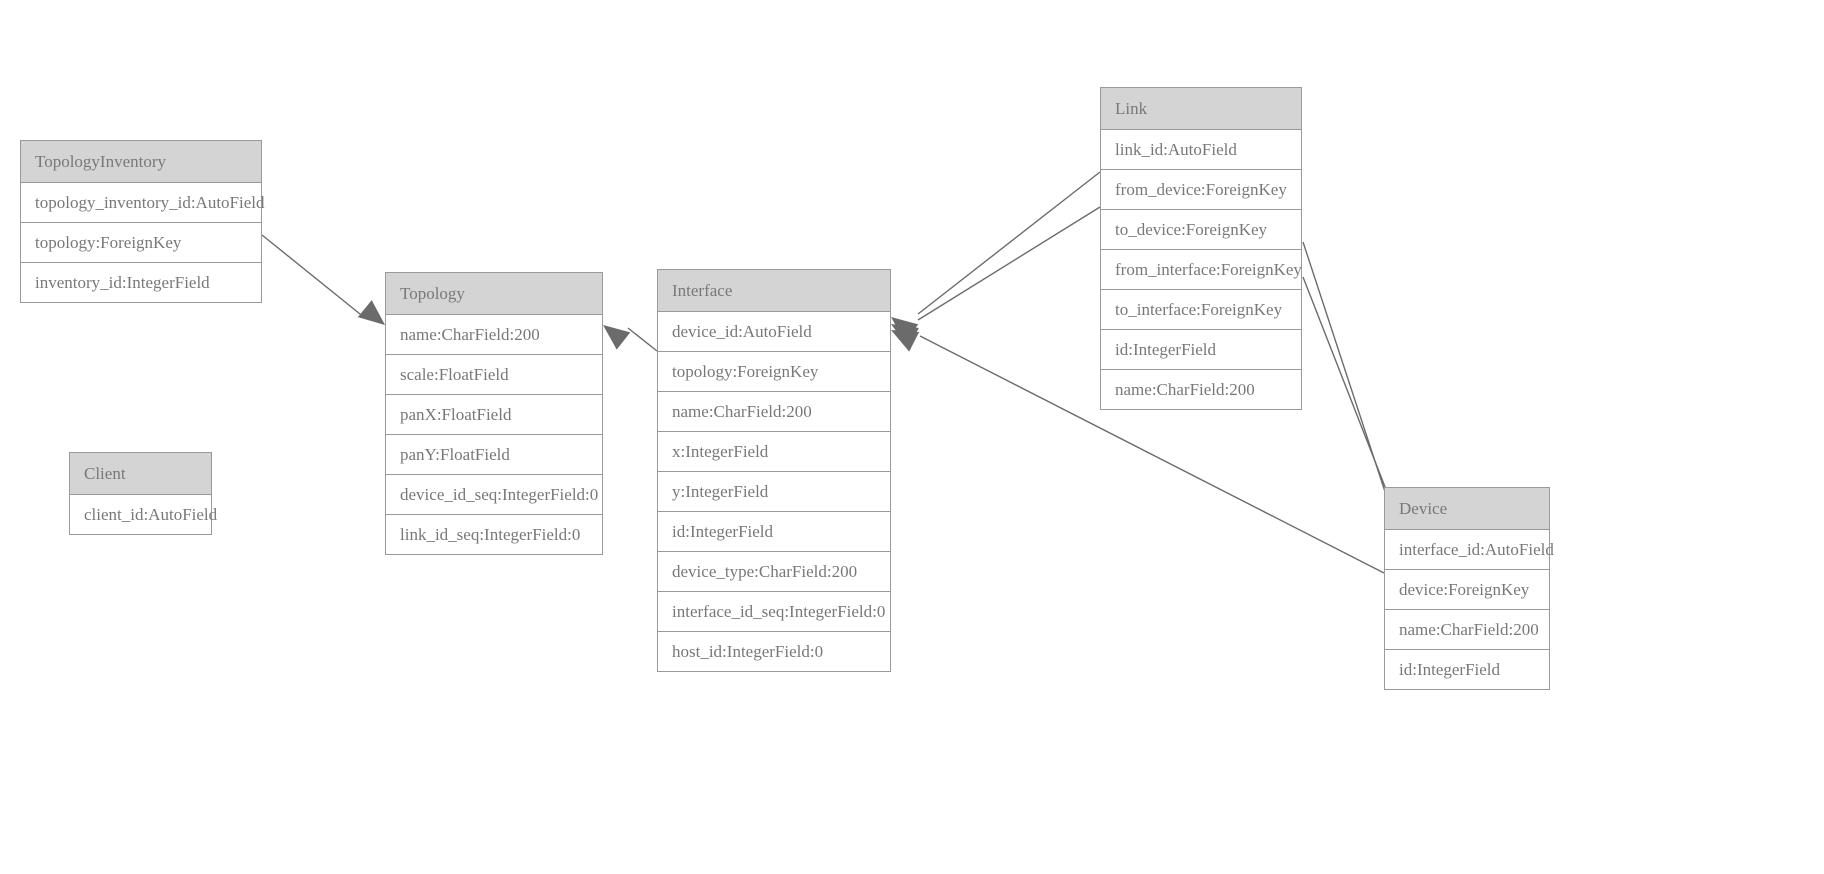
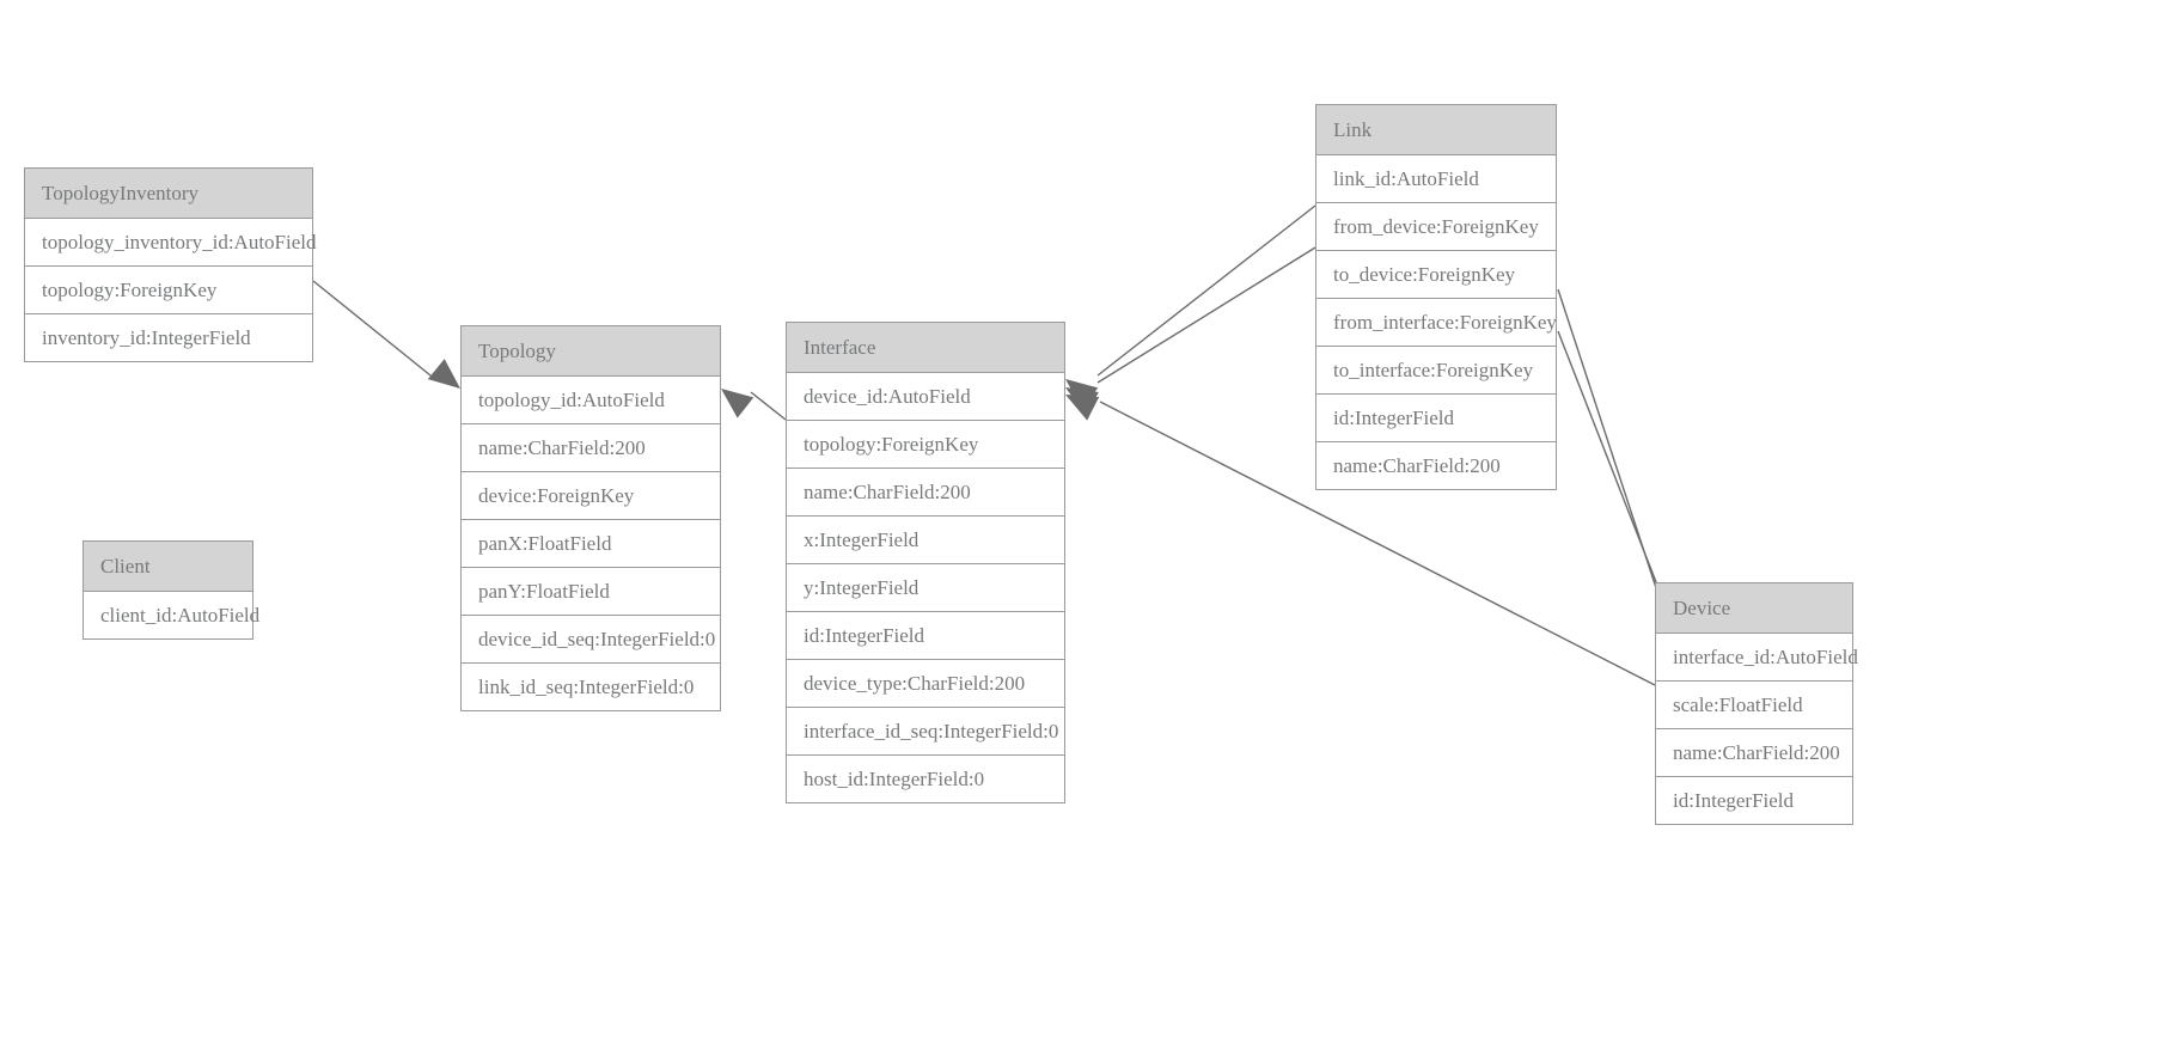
  TopologyInventory
  topology_inventory_id:AutoField
  topology:ForeignKey
  inventory_id:IntegerField
  Client
  client_id:AutoField
  Topology
+ topology_id:AutoField
  name:CharField:200
- scale:FloatField
+ device:ForeignKey
  panX:FloatField
  panY:FloatField
  device_id_seq:IntegerField:0
  link_id_seq:IntegerField:0
  Interface
  device_id:AutoField
  topology:ForeignKey
  name:CharField:200
  x:IntegerField
  y:IntegerField
  id:IntegerField
  device_type:CharField:200
  interface_id_seq:IntegerField:0
  host_id:IntegerField:0
  Link
  link_id:AutoField
  from_device:ForeignKey
  to_device:ForeignKey
  from_interface:ForeignKey
  to_interface:ForeignKey
  id:IntegerField
  name:CharField:200
  Device
  interface_id:AutoField
- device:ForeignKey
+ scale:FloatField
  name:CharField:200
  id:IntegerField
